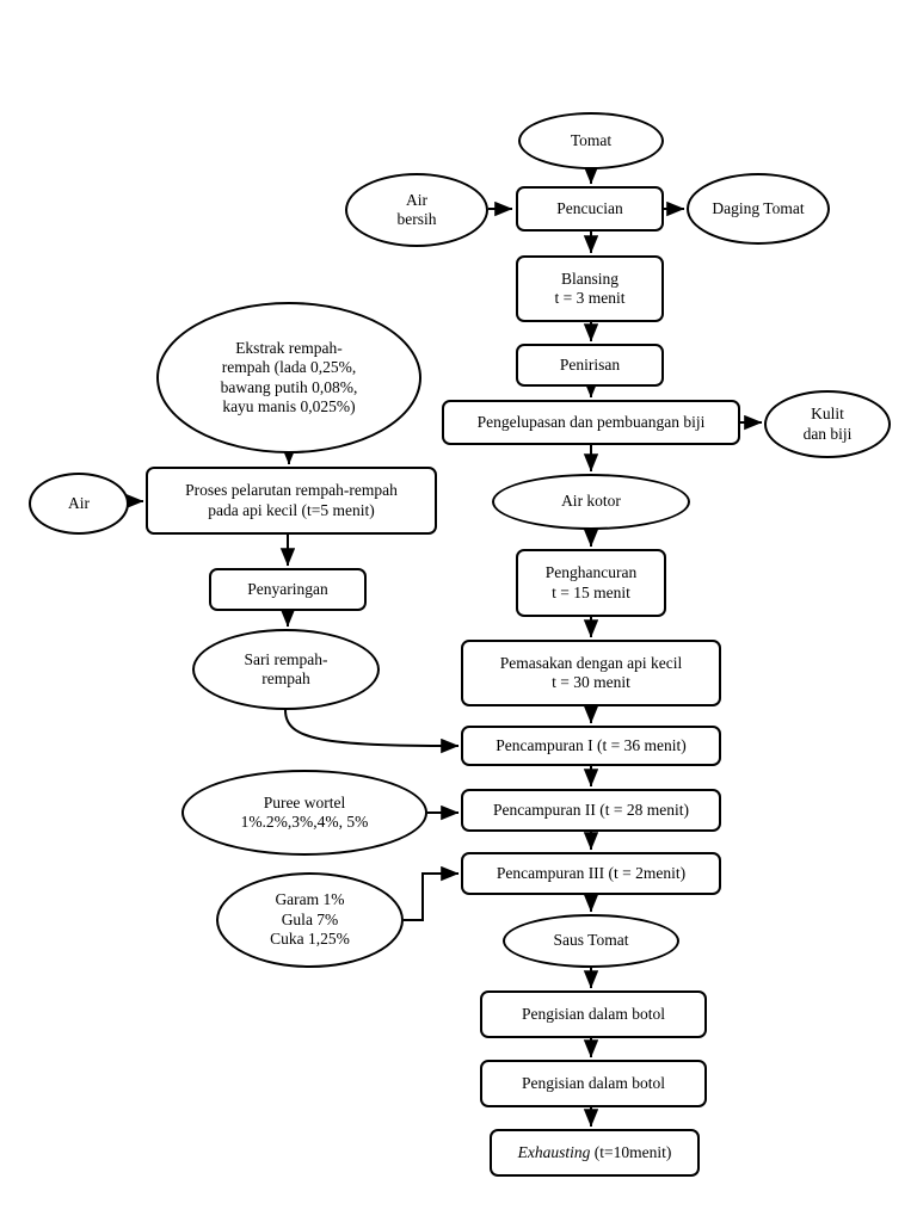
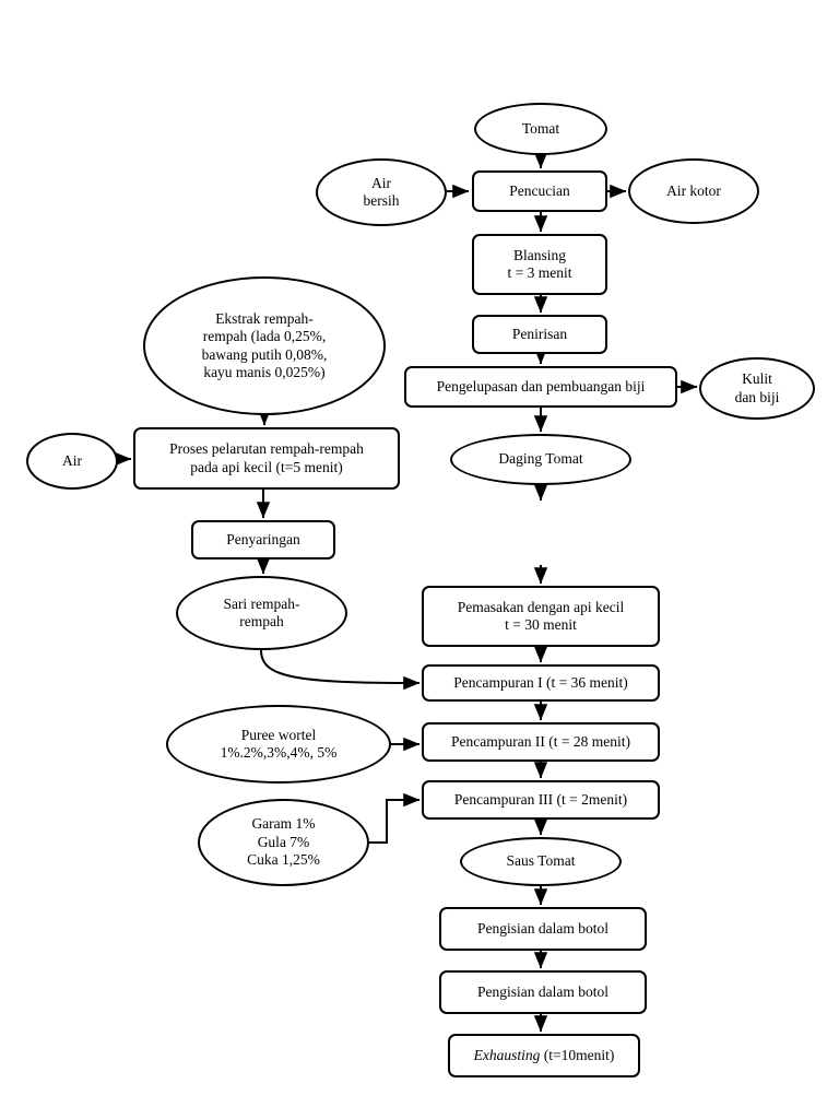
  Tomat
  Air
  bersih
  Pencucian
- Daging Tomat
+ Air kotor
  Blansing
  t = 3 menit
  Ekstrak rempah-
  rempah (lada 0,25%,
  bawang putih 0,08%,
  kayu manis 0,025%)
  Penirisan
  Pengelupasan dan pembuangan biji
  Kulit
  dan biji
  Air
  Proses pelarutan rempah-rempah
  pada api kecil (t=5 menit)
- Air kotor
+ Daging Tomat
  Penyaringan
- Penghancuran
- t = 15 menit
  Sari rempah-
  rempah
  Pemasakan dengan api kecil
  t = 30 menit
  Pencampuran I (t = 36 menit)
  Puree wortel
  1%.2%,3%,4%, 5%
  Pencampuran II (t = 28 menit)
  Pencampuran III (t = 2menit)
  Garam 1%
  Gula 7%
  Cuka 1,25%
  Saus Tomat
  Pengisian dalam botol
  Pengisian dalam botol
  Exhausting (t=10menit)
